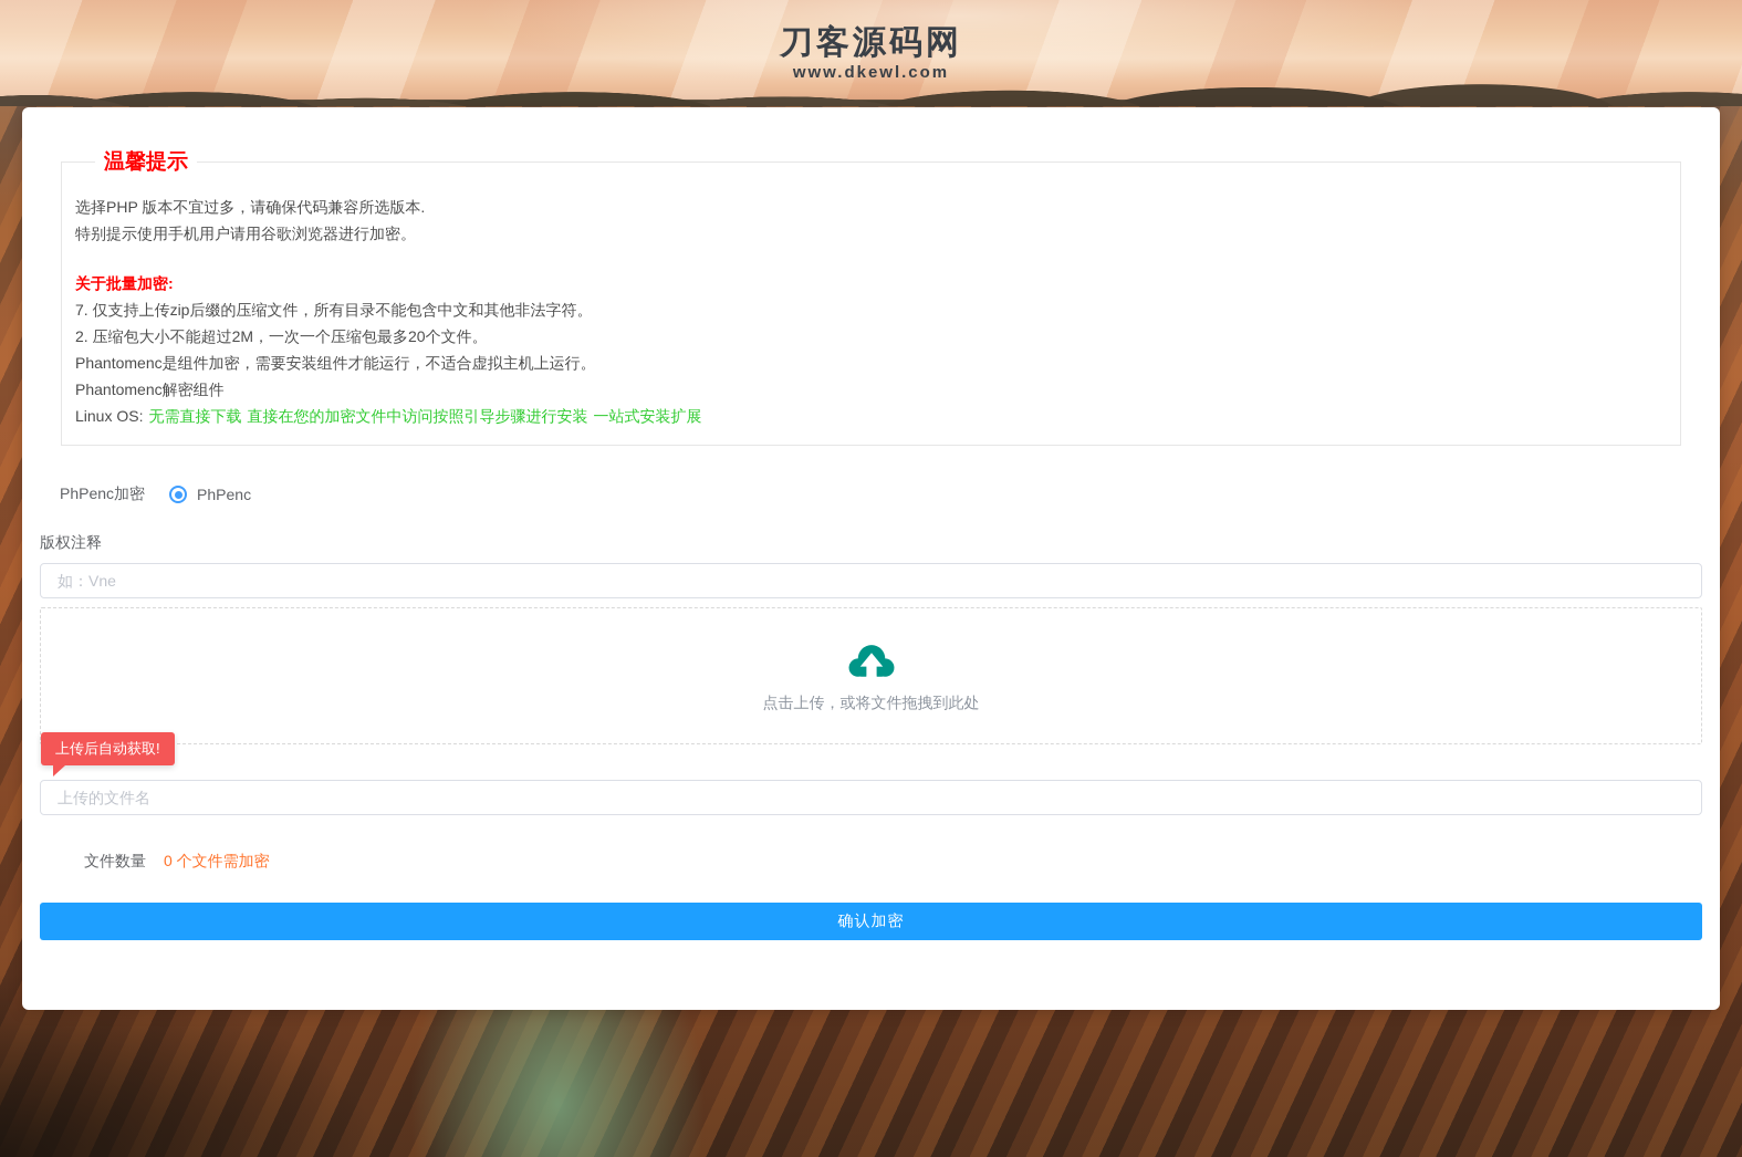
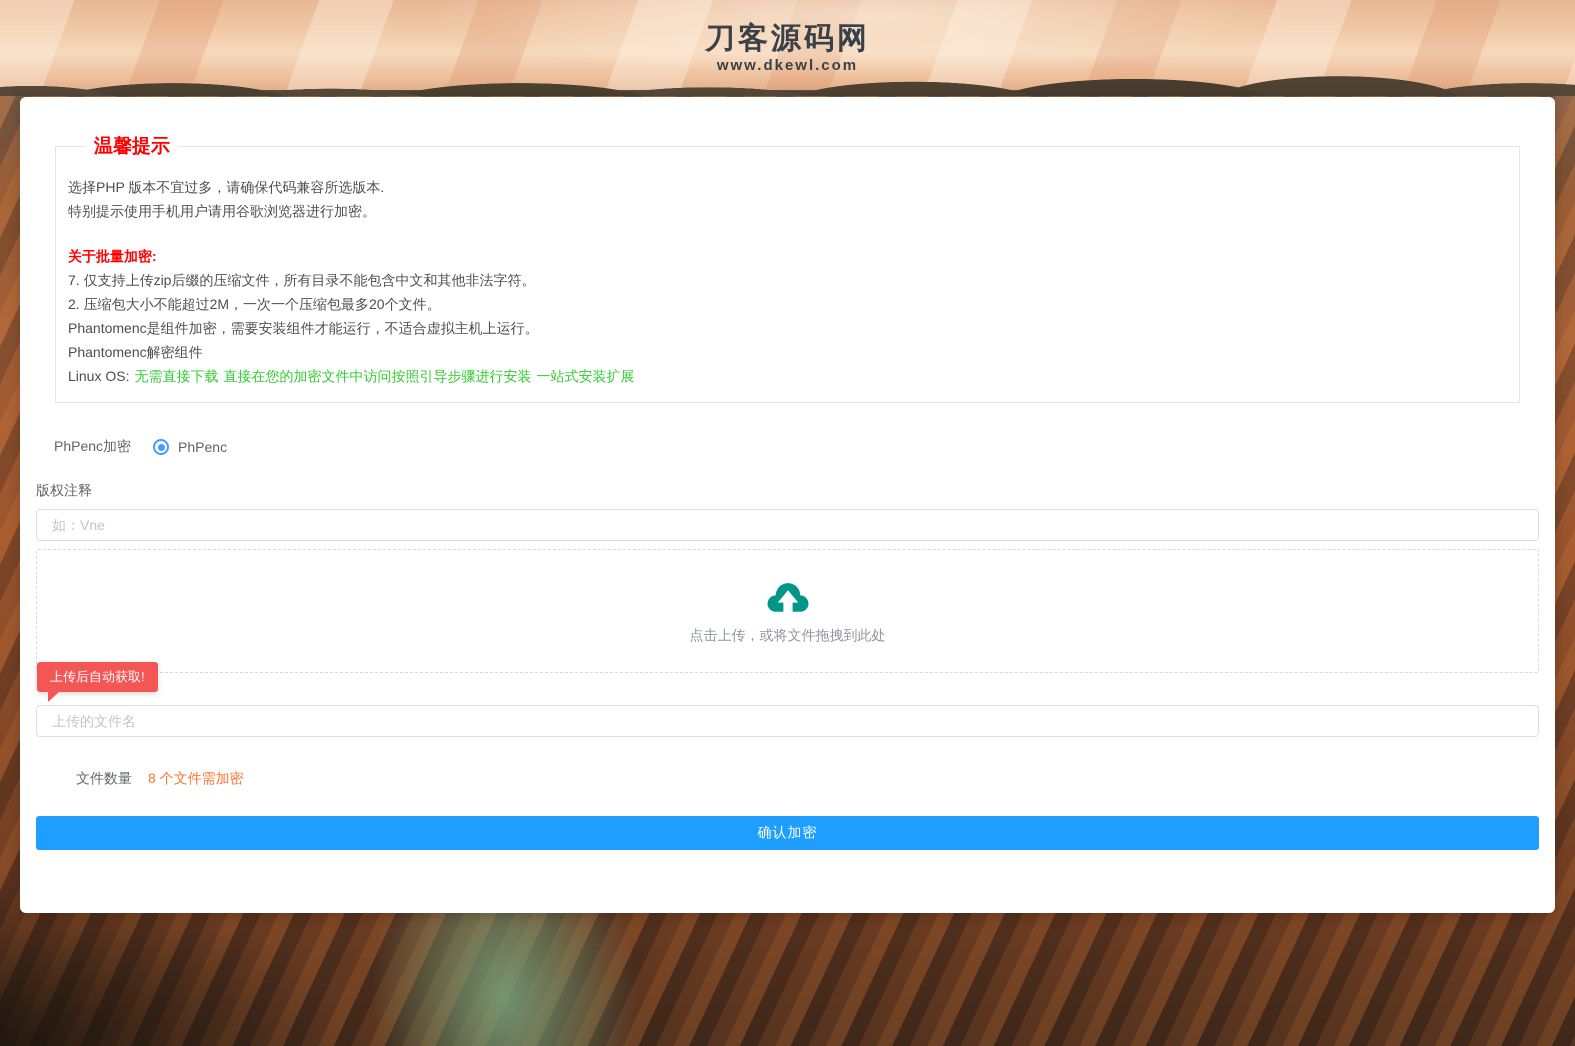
  刀客源码网
  www.dkewl.com
  温馨提示
  选择PHP 版本不宜过多，请确保代码兼容所选版本.
  特别提示使用手机用户请用谷歌浏览器进行加密。
  关于批量加密:
  7. 仅支持上传zip后缀的压缩文件，所有目录不能包含中文和其他非法字符。
  2. 压缩包大小不能超过2M，一次一个压缩包最多20个文件。
  Phantomenc是组件加密，需要安装组件才能运行，不适合虚拟主机上运行。
  Phantomenc解密组件
  Linux OS: 无需直接下载 直接在您的加密文件中访问按照引导步骤进行安装 一站式安装扩展
  PhPenc加密
  PhPenc
  版权注释
  如：Vne
  点击上传，或将文件拖拽到此处
  上传后自动获取!
  上传的文件名
  文件数量
- 0 个文件需加密
+ 8 个文件需加密
  确认加密
